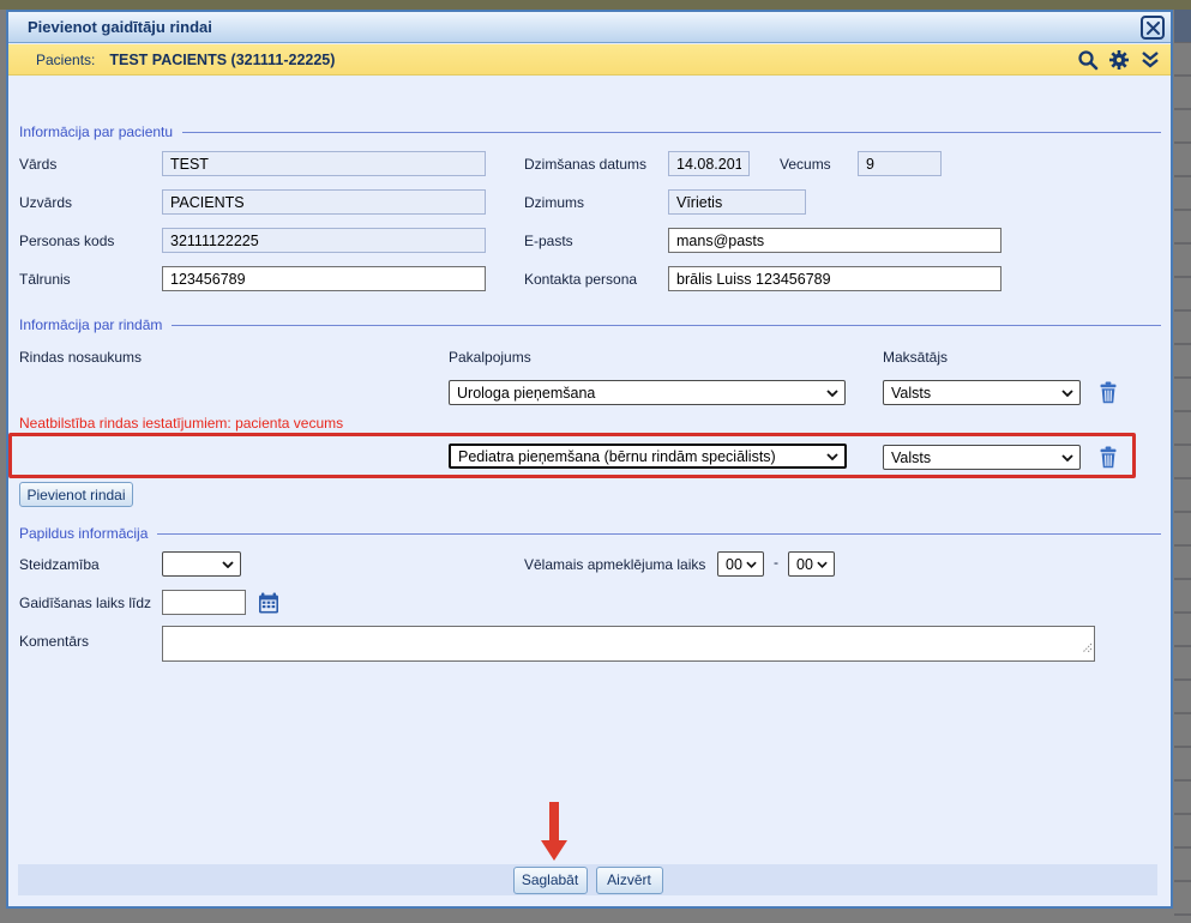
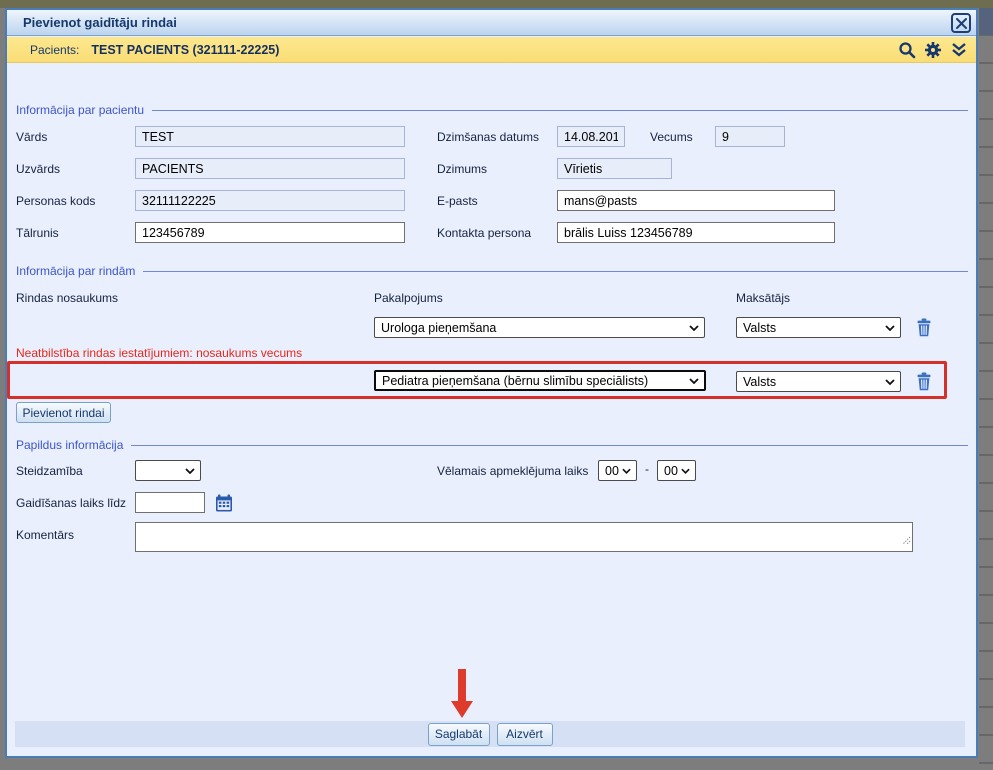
  Pievienot gaidītāju rindai
  Pacients:
  TEST PACIENTS (321111-22225)
  Informācija par pacientu
  Vārds
  TEST
  Dzimšanas datums
  14.08.201
  Vecums
  9
  Uzvārds
  PACIENTS
  Dzimums
  Vīrietis
  Personas kods
  32111122225
  E-pasts
  mans@pasts
  Tālrunis
  123456789
  Kontakta persona
  brālis Luiss 123456789
  Informācija par rindām
  Rindas nosaukums
  Pakalpojums
  Maksātājs
  Urologa pieņemšana
  Valsts
- Neatbilstība rindas iestatījumiem: pacienta vecums
+ Neatbilstība rindas iestatījumiem: nosaukums vecums
- Pediatra pieņemšana (bērnu rindām speciālists)
+ Pediatra pieņemšana (bērnu slimību speciālists)
  Valsts
  Pievienot rindai
  Papildus informācija
  Steidzamība
  Vēlamais apmeklējuma laiks
  00
  -
  00
  Gaidīšanas laiks līdz
  Komentārs
  Saglabāt
  Aizvērt
